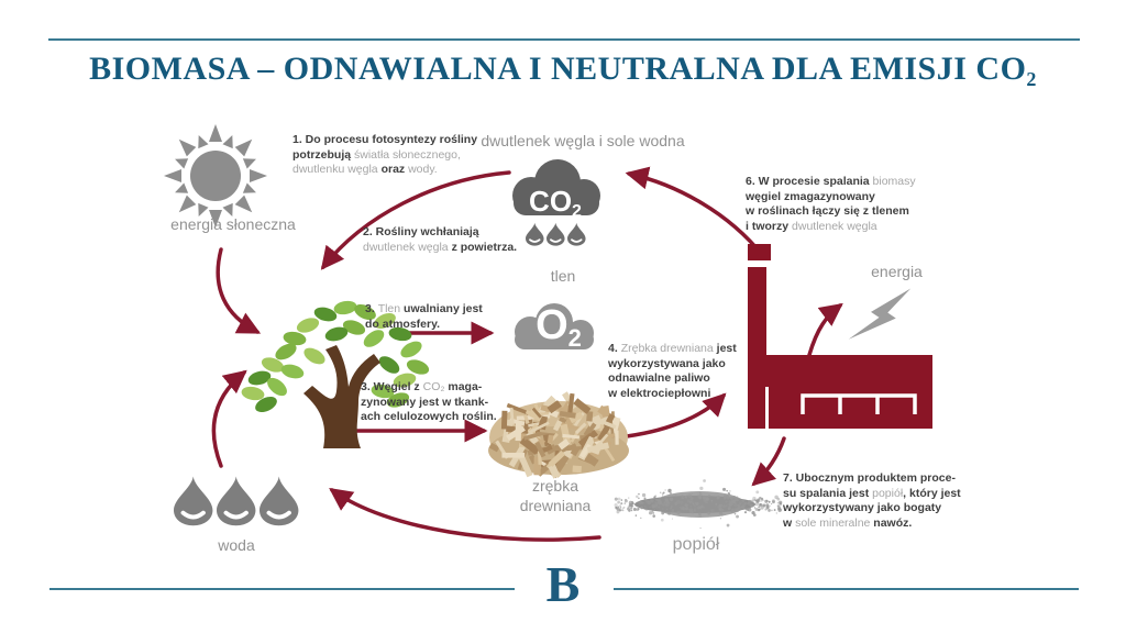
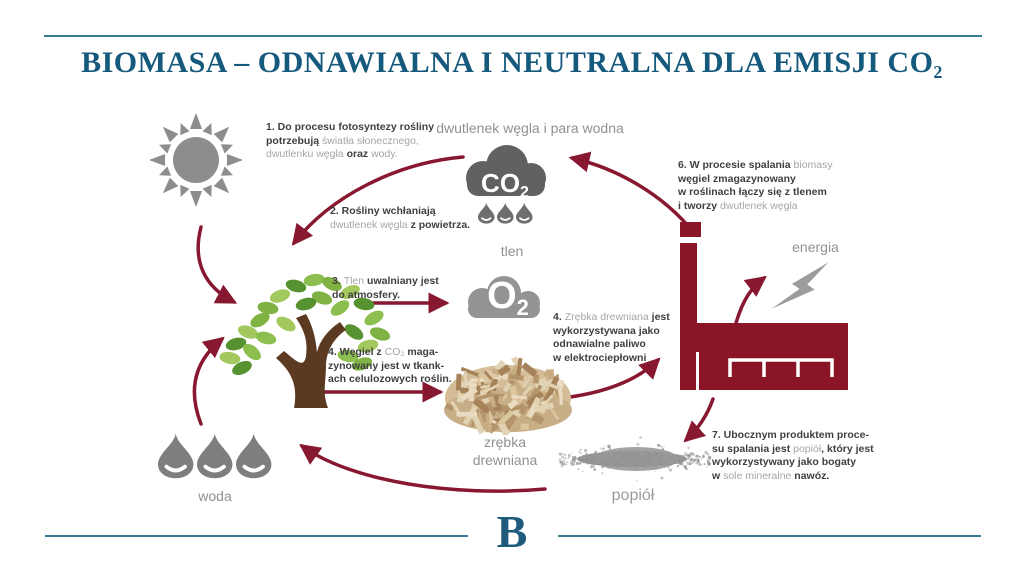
  BIOMASA – ODNAWIALNA I NEUTRALNA DLA EMISJI CO₂
- energia słoneczna
- dwutlenek węgla i sole wodna
+ dwutlenek węgla i para wodna
  CO2
  tlen
  O2
  zrębka
  drewniana
  energia
  popiół
  woda
  1. Do procesu fotosyntezy rośliny
  potrzebują światła słonecznego,
  dwutlenku węgla oraz wody.
  2. Rośliny wchłaniają
  dwutlenek węgla z powietrza.
  3. Tlen uwalniany jest
  do atmosfery.
- 3. Węgiel z CO₂ maga-
+ 4. Węgiel z CO₂ maga-
  zynowany jest w tkank-
  ach celulozowych roślin.
  4. Zrębka drewniana jest
  wykorzystywana jako
  odnawialne paliwo
  w elektrociepłowni
  6. W procesie spalania biomasy
  węgiel zmagazynowany
  w roślinach łączy się z tlenem
  i tworzy dwutlenek węgla
  7. Ubocznym produktem proce-
  su spalania jest popiół, który jest
  wykorzystywany jako bogaty
  w sole mineralne nawóz.
  B
